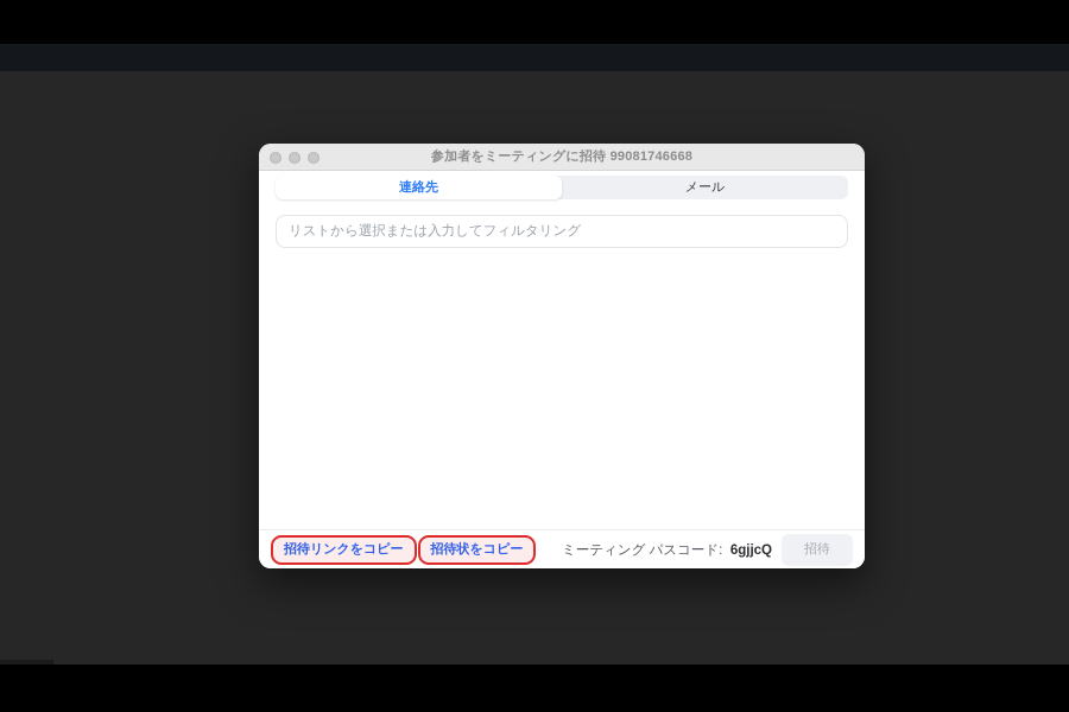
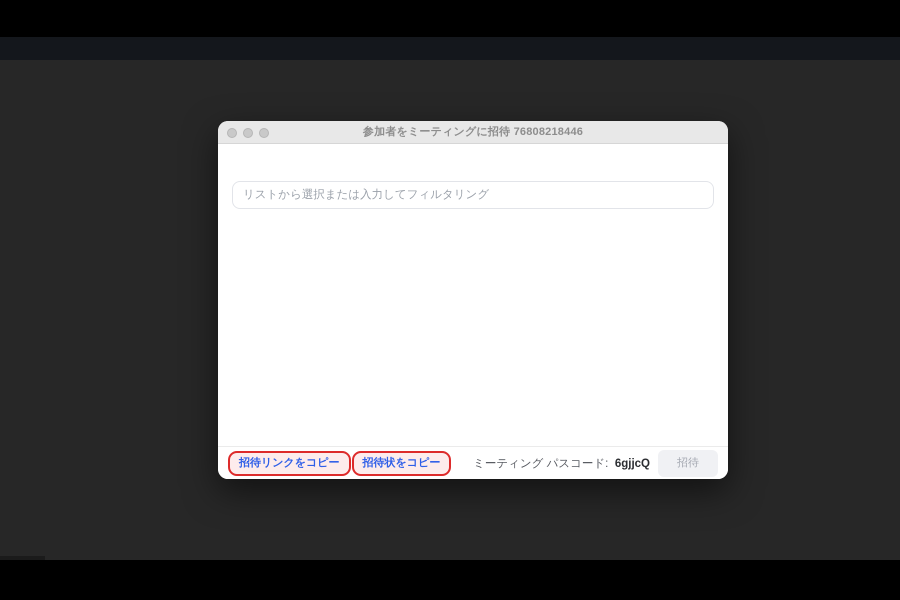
- 参加者をミーティングに招待 99081746668
+ 参加者をミーティングに招待 76808218446
- 連絡先
- メール
  リストから選択または入力してフィルタリング
  招待リンクをコピー
  招待状をコピー
  ミーティング パスコード: 6gjjcQ
  招待
